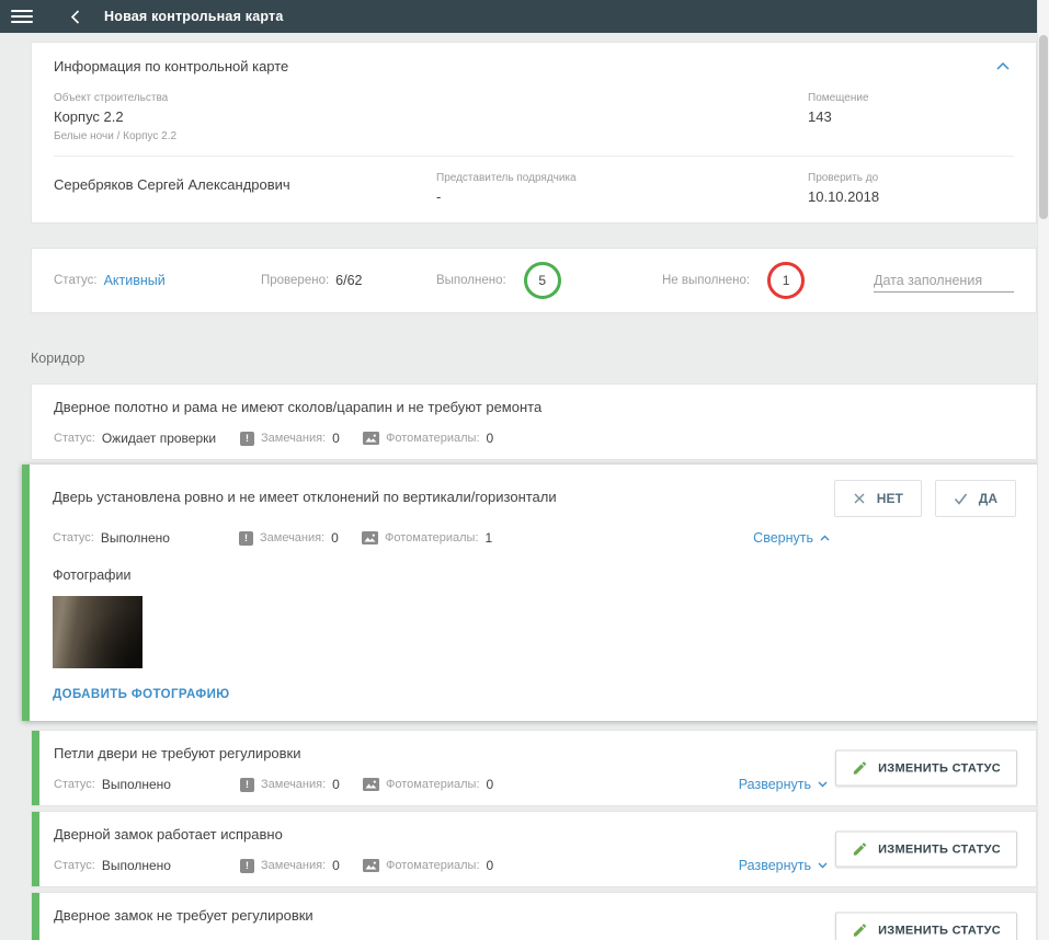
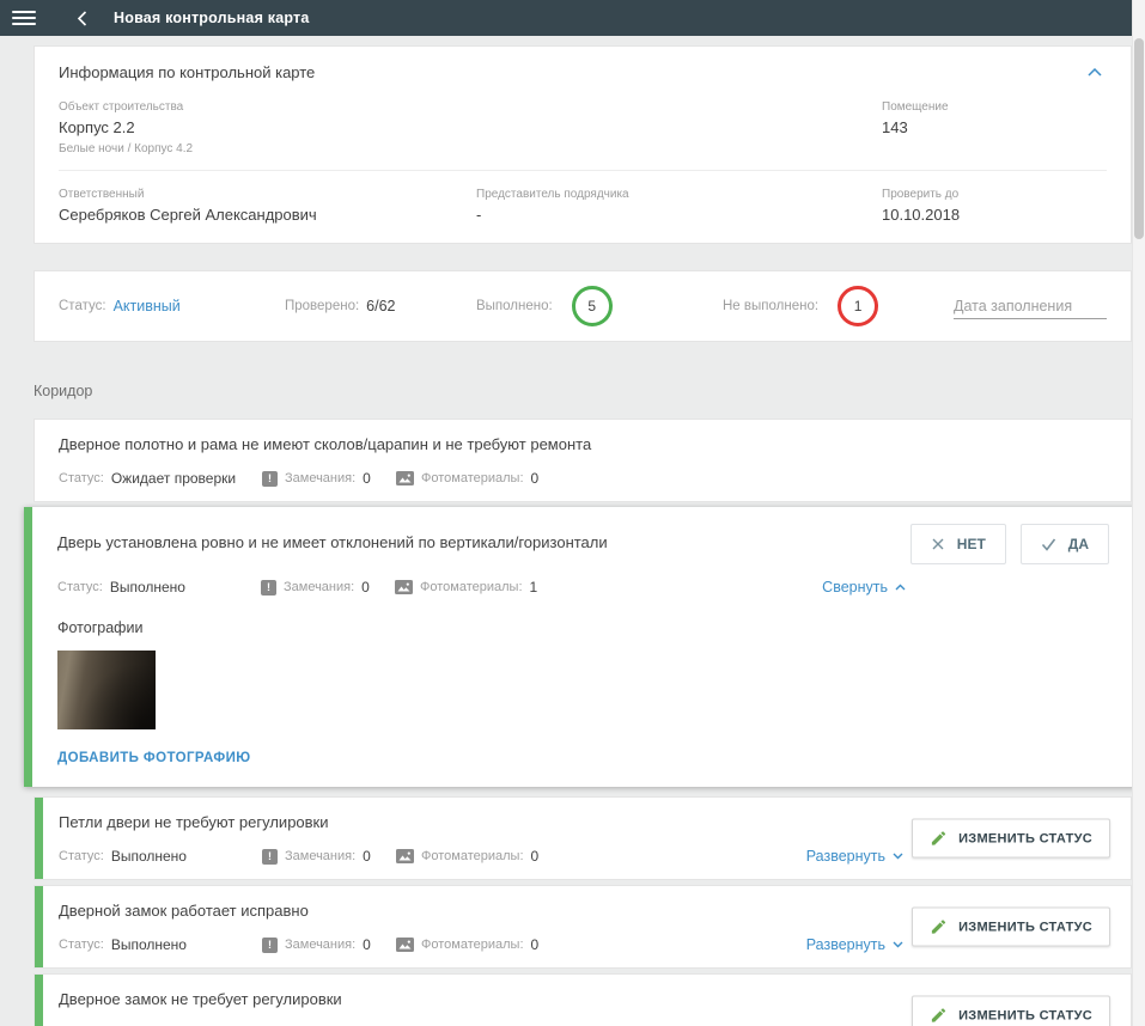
  Новая контрольная карта
  Информация по контрольной карте
  Объект строительства
  Корпус 2.2
- Белые ночи / Корпус 2.2
+ Белые ночи / Корпус 4.2
  Помещение
  143
+ Ответственный
  Серебряков Сергей Александрович
  Представитель подрядчика
  -
  Проверить до
  10.10.2018
  Статус:
  Активный
  Проверено:
  6/62
  Выполнено:
  5
  Не выполнено:
  1
  Дата заполнения
  Коридор
  Дверное полотно и рама не имеют сколов/царапин и не требуют ремонта
  Статус:
  Ожидает проверки
  !
  Замечания:
  0
  Фотоматериалы:
  0
  Дверь установлена ровно и не имеет отклонений по вертикали/горизонтали
  НЕТ
  ДА
  Статус:
  Выполнено
  !
  Замечания:
  0
  Фотоматериалы:
  1
  Свернуть
  Фотографии
  ДОБАВИТЬ ФОТОГРАФИЮ
  Петли двери не требуют регулировки
  Статус:
  Выполнено
  !
  Замечания:
  0
  Фотоматериалы:
  0
  Развернуть
  ИЗМЕНИТЬ СТАТУС
  Дверной замок работает исправно
  Статус:
  Выполнено
  !
  Замечания:
  0
  Фотоматериалы:
  0
  Развернуть
  ИЗМЕНИТЬ СТАТУС
  Дверное замок не требует регулировки
  ИЗМЕНИТЬ СТАТУС
